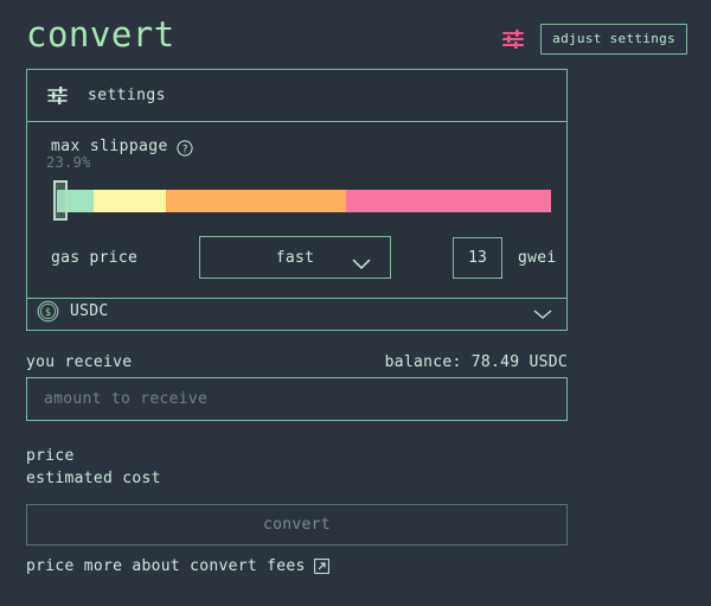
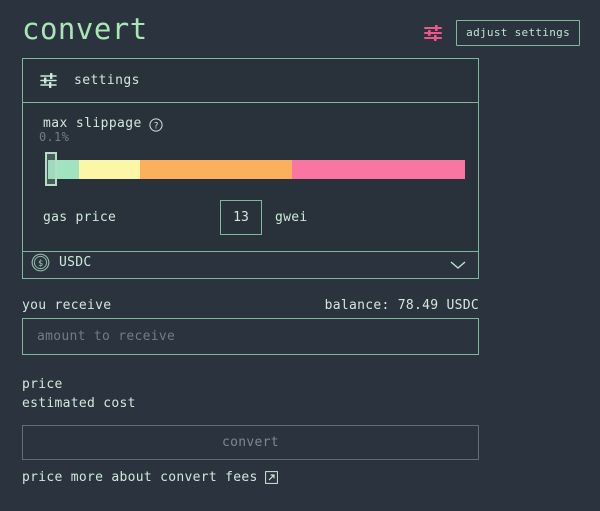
  convert
  adjust settings
  $
  USDC
  settings
  max slippage
  ?
- 23.9%
+ 0.1%
  gas price
- fast
  13
  gwei
  you receive
  balance: 78.49 USDC
  amount to receive
  price
  estimated cost
  convert
  price more about convert fees
